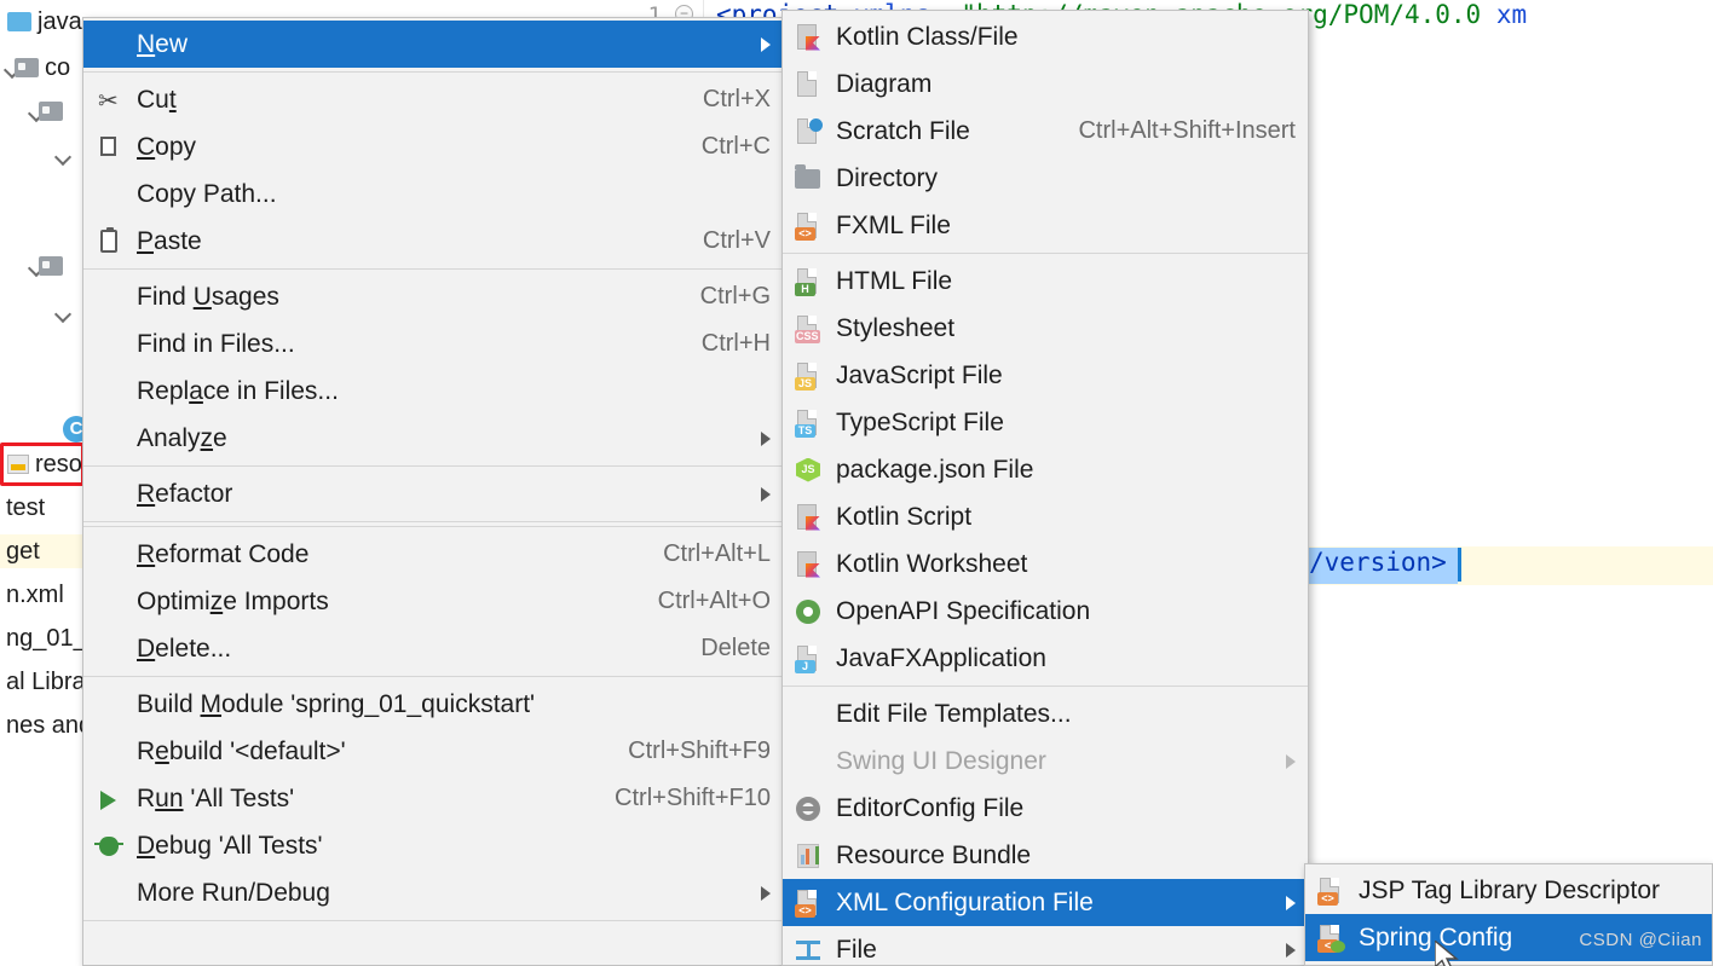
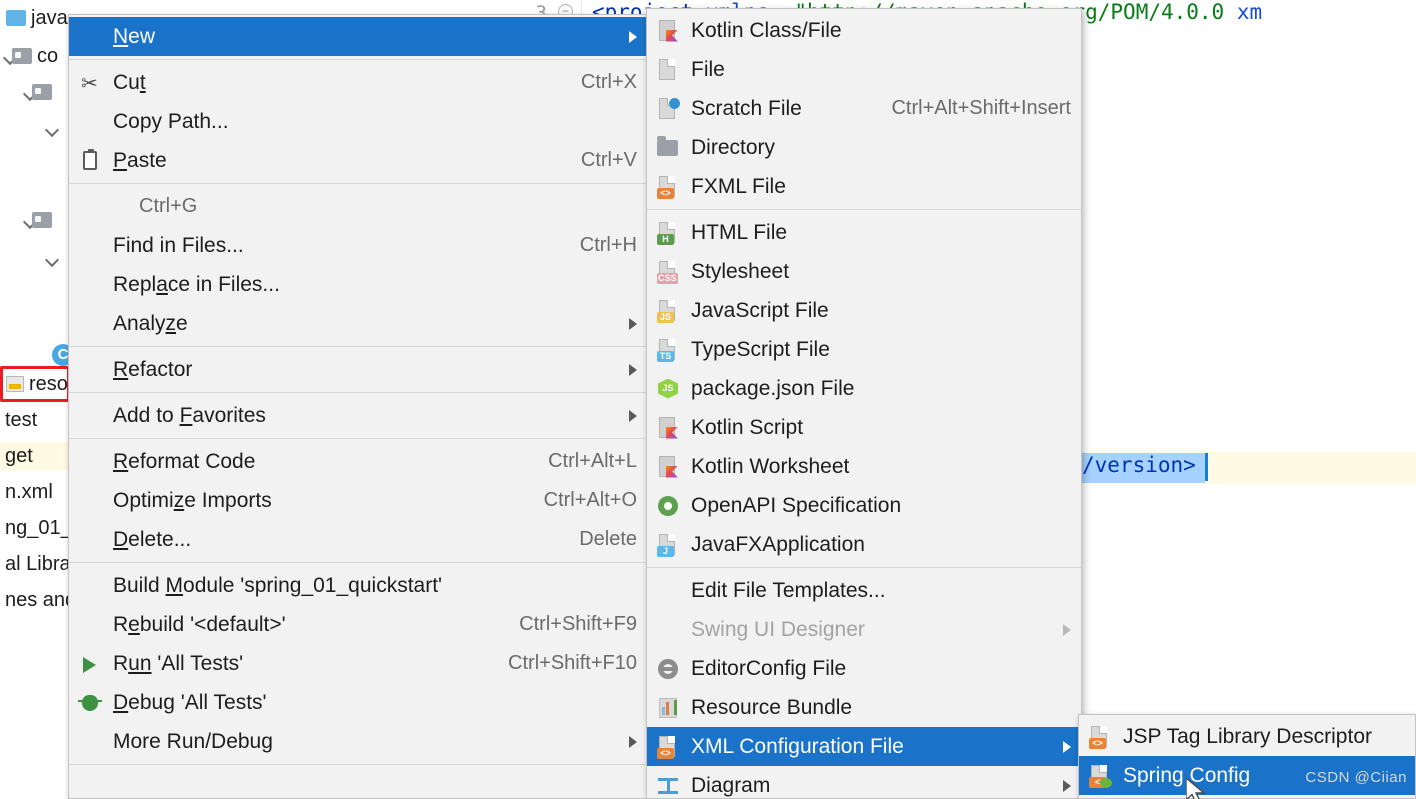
- 1
+ 3
  −
  /version>
  java
  co
  C
  reso
  test
  get
  n.xml
  ng_01_
  al Libra
  nes an
  New
  ✂
  Cut
  Ctrl+X
- Copy
- Ctrl+C
  Copy Path...
  Paste
  Ctrl+V
- Find Usages
  Ctrl+G
  Find in Files...
  Ctrl+H
  Replace in Files...
  Analyze
  Refactor
+ Add to Favorites
  Reformat Code
  Ctrl+Alt+L
  Optimize Imports
  Ctrl+Alt+O
  Delete...
  Delete
  Build Module 'spring_01_quickstart'
  Rebuild '<default>'
  Ctrl+Shift+F9
  Run 'All Tests'
  Ctrl+Shift+F10
  Debug 'All Tests'
  More Run/Debug
  Kotlin Class/File
- Diagram
+ File
  Scratch File
  Ctrl+Alt+Shift+Insert
  Directory
  <>
  FXML File
  H
  HTML File
  CSS
  Stylesheet
  JS
  JavaScript File
  TS
  TypeScript File
  package.json File
  Kotlin Script
  Kotlin Worksheet
  OpenAPI Specification
  J
  JavaFXApplication
  Edit File Templates...
  Swing UI Designer
  EditorConfig File
  Resource Bundle
  <>
  XML Configuration File
- File
+ Diagram
  <>
  JSP Tag Library Descriptor
  <
  Spring Config
  CSDN @Ciian
